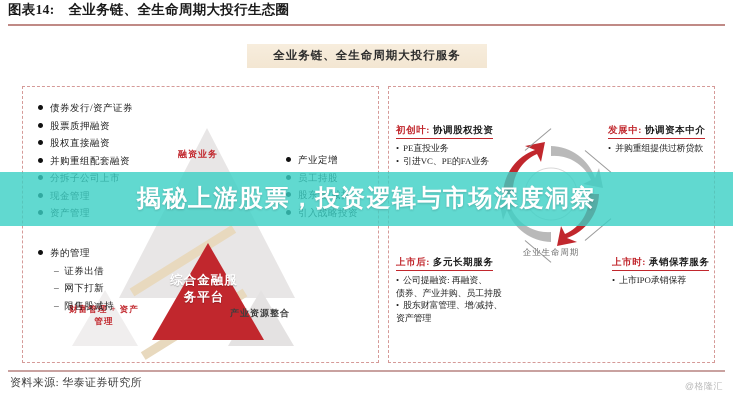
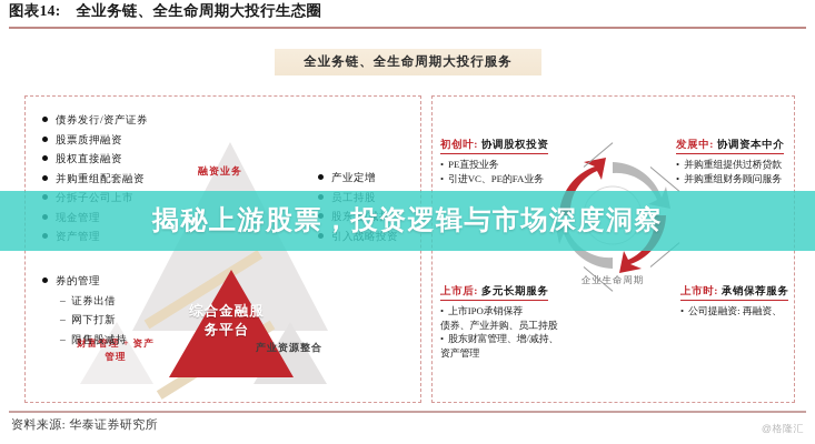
  图表14: 全业务链、全生命周期大投行生态圈
  全业务链、全生命周期大投行服务
  融资业务
  综合金融服务平台
  财富管理 + 资产管理
  产业资源整合
  债券发行/资产证券
  股票质押融资
  股权直接融资
  并购重组配套融资
  分拆子公司上市
  现金管理
  资产管理
  券的管理
  – 证券出借
  – 网下打新
  – 限售股减持
  产业定增
  员工持股
  股东增/减持
  引入战略投资
  企业生命周期
  初创叶: 协调股权投资
  PE直投业务
  引进VC、PE的FA业务
  发展中: 协调资本中介
  并购重组提供过桥贷款
+ 并购重组财务顾问服务
  上市后: 多元长期服务
- 公司提融资: 再融资、
+ 上市IPO承销保荐
  债券、产业并购、员工持股
  股东财富管理、增/减持、
  资产管理
  上市时: 承销保荐服务
- 上市IPO承销保荐
+ 公司提融资: 再融资、
  揭秘上游股票，投资逻辑与市场深度洞察
  资料来源: 华泰证券研究所
  @格隆汇
